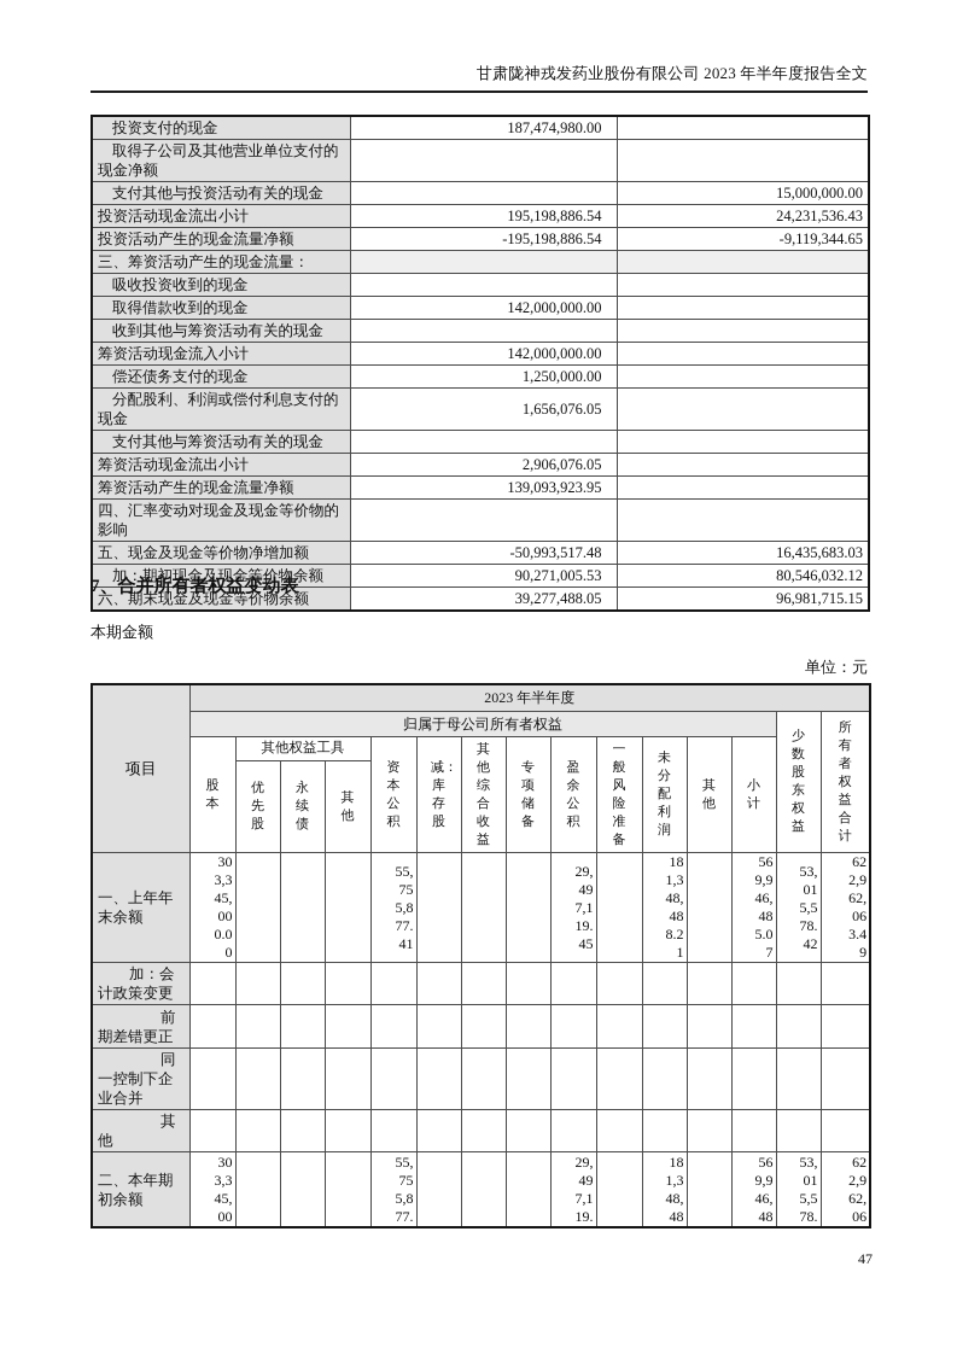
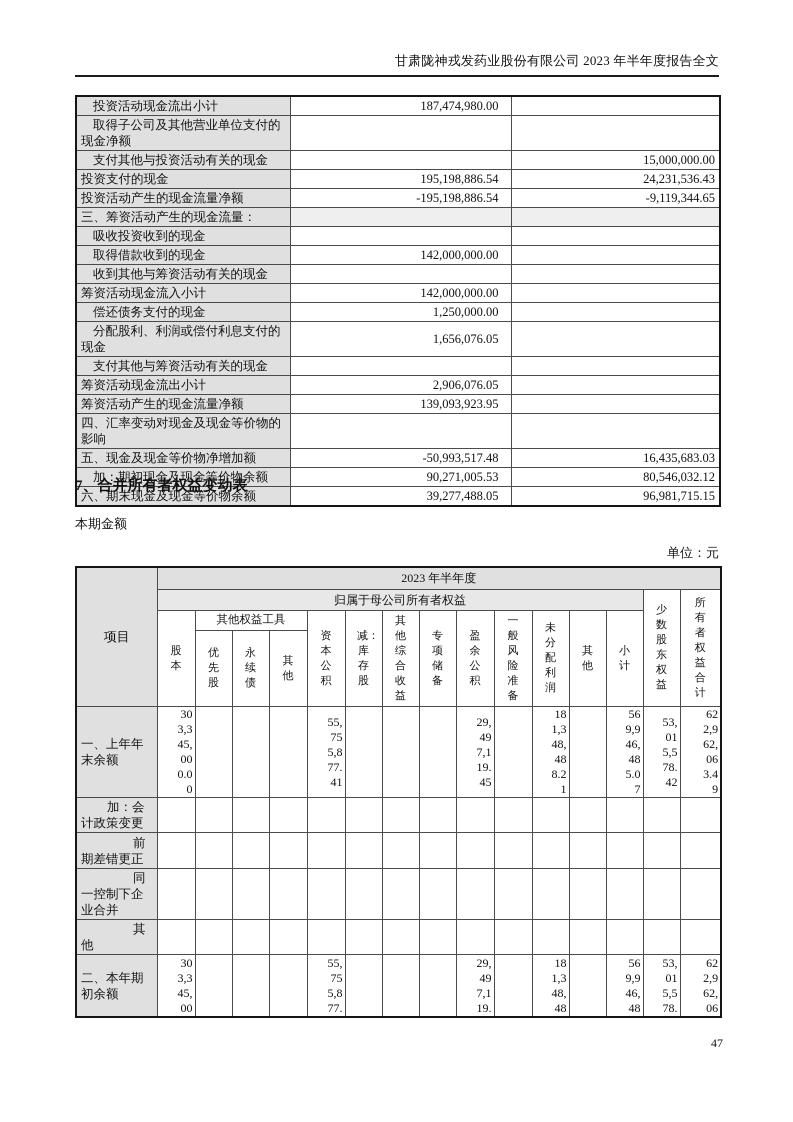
  甘肃陇神戎发药业股份有限公司 2023 年半年度报告全文
- 投资支付的现金	187,474,980.00
+ 投资活动现金流出小计	187,474,980.00
  取得子公司及其他营业单位支付的 现金净额
  支付其他与投资活动有关的现金		15,000,000.00
- 投资活动现金流出小计	195,198,886.54	24,231,536.43
+ 投资支付的现金	195,198,886.54	24,231,536.43
  投资活动产生的现金流量净额	-195,198,886.54	-9,119,344.65
  三、筹资活动产生的现金流量：
  吸收投资收到的现金
  取得借款收到的现金	142,000,000.00
  收到其他与筹资活动有关的现金
  筹资活动现金流入小计	142,000,000.00
  偿还债务支付的现金	1,250,000.00
  分配股利、利润或偿付利息支付的 现金	1,656,076.05
  支付其他与筹资活动有关的现金
  筹资活动现金流出小计	2,906,076.05
  筹资活动产生的现金流量净额	139,093,923.95
  四、汇率变动对现金及现金等价物的 影响
  五、现金及现金等价物净增加额	-50,993,517.48	16,435,683.03
  加：期初现金及现金等价物余额	90,271,005.53	80,546,032.12
  六、期末现金及现金等价物余额	39,277,488.05	96,981,715.15
  7、合并所有者权益变动表
  本期金额
  单位：元
  项目	2023 年半年度
  归属于母公司所有者权益	少数股东权益	所有者权益合计
  股本	其他权益工具	资本公积	减：库存股	其他综合收益	专项储备	盈余公积	一般风险准备	未分配利润	其他	小计
  优先股	永续债	其他
  一、上年年末余额	303,345,000.00				55,755,877.41				29,497,119.45		181,348,488.21		569,946,485.07	53,015,578.42	622,962,063.49
  加：会计政策变更
  前期差错更正
  同一控制下企业合并
  其他
  二、本年期初余额	303,345,00				55,755,877.				29,497,119.		181,348,48		569,946,48	53,015,578.	622,962,06
  47
